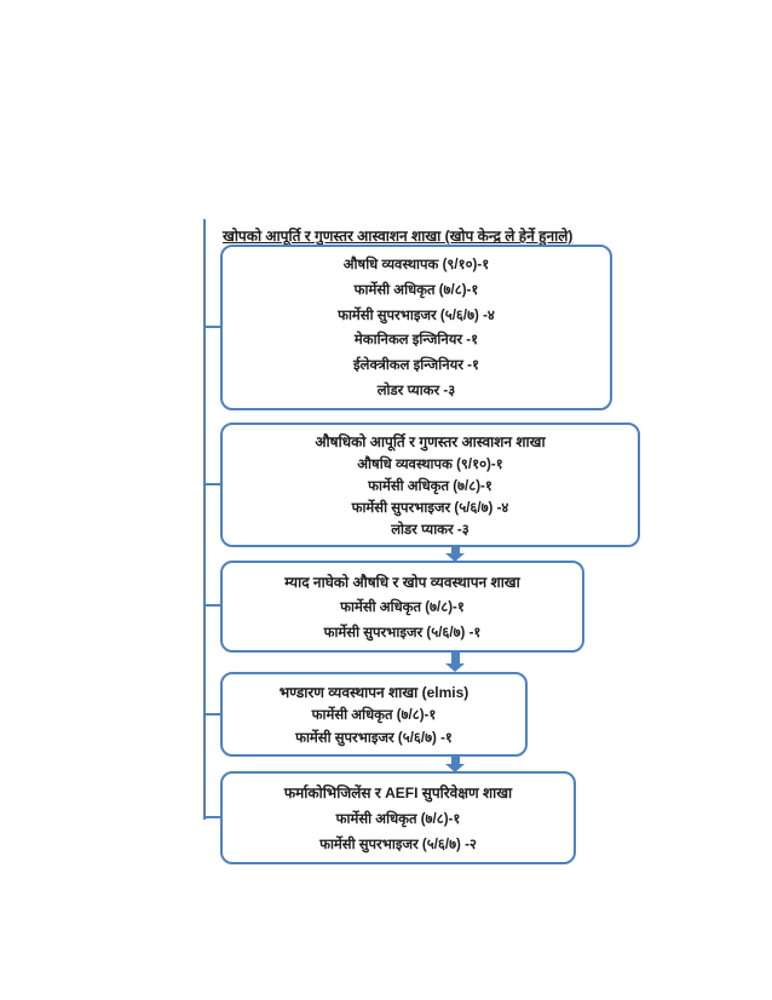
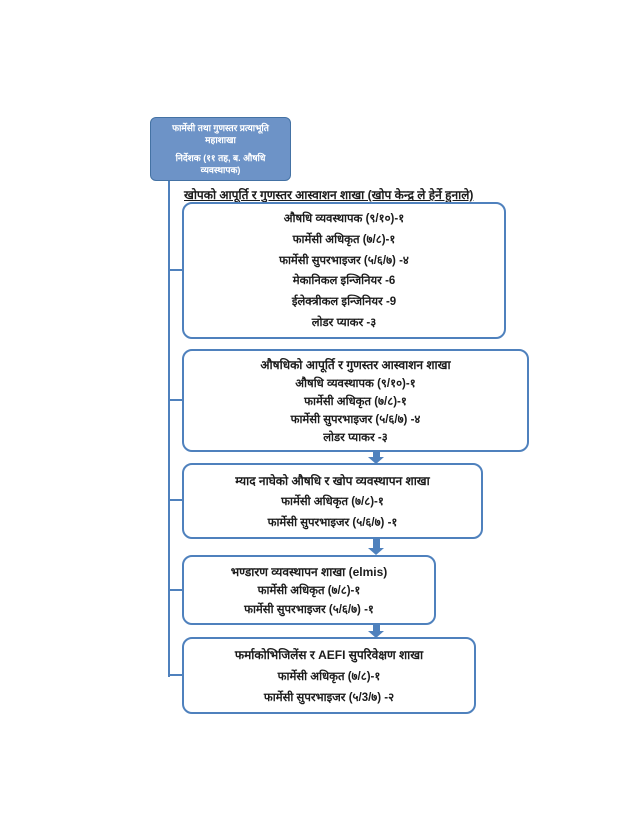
+ फार्मेसी तथा गुणस्तर प्रत्याभूति महाशाखा
+ निर्देशक (११ तह, ब. औषधि व्यवस्थापक)
  खोपको आपूर्ति र गुणस्तर आस्वाशन शाखा (खोप केन्द्र ले हेर्ने हुनाले)
  औषधि व्यवस्थापक (९/१०)-१
  फार्मेसी अधिकृत (७/८)-१
  फार्मेसी सुपरभाइजर (५/६/७) -४
- मेकानिकल इन्जिनियर -१
+ मेकानिकल इन्जिनियर -6
- ईलेक्त्रीकल इन्जिनियर -१
+ ईलेक्त्रीकल इन्जिनियर -9
  लोडर प्याकर -३
  औषधिको आपूर्ति र गुणस्तर आस्वाशन शाखा
  औषधि व्यवस्थापक (९/१०)-१
  फार्मेसी अधिकृत (७/८)-१
  फार्मेसी सुपरभाइजर (५/६/७) -४
  लोडर प्याकर -३
  म्याद नाघेको औषधि र खोप व्यवस्थापन शाखा
  फार्मेसी अधिकृत (७/८)-१
  फार्मेसी सुपरभाइजर (५/६/७) -१
  भण्डारण व्यवस्थापन शाखा (elmis)
  फार्मेसी अधिकृत (७/८)-१
  फार्मेसी सुपरभाइजर (५/६/७) -१
  फर्माकोभिजिलेंस र AEFI सुपरिवेक्षण शाखा
  फार्मेसी अधिकृत (७/८)-१
- फार्मेसी सुपरभाइजर (५/६/७) -२
+ फार्मेसी सुपरभाइजर (५/3/७) -२
